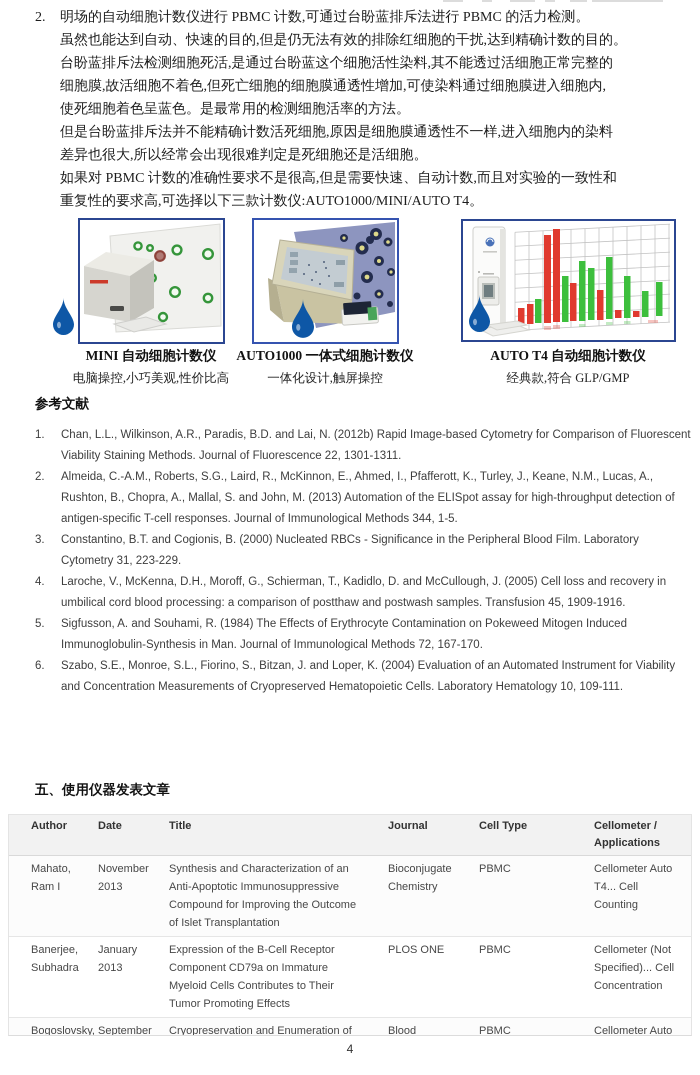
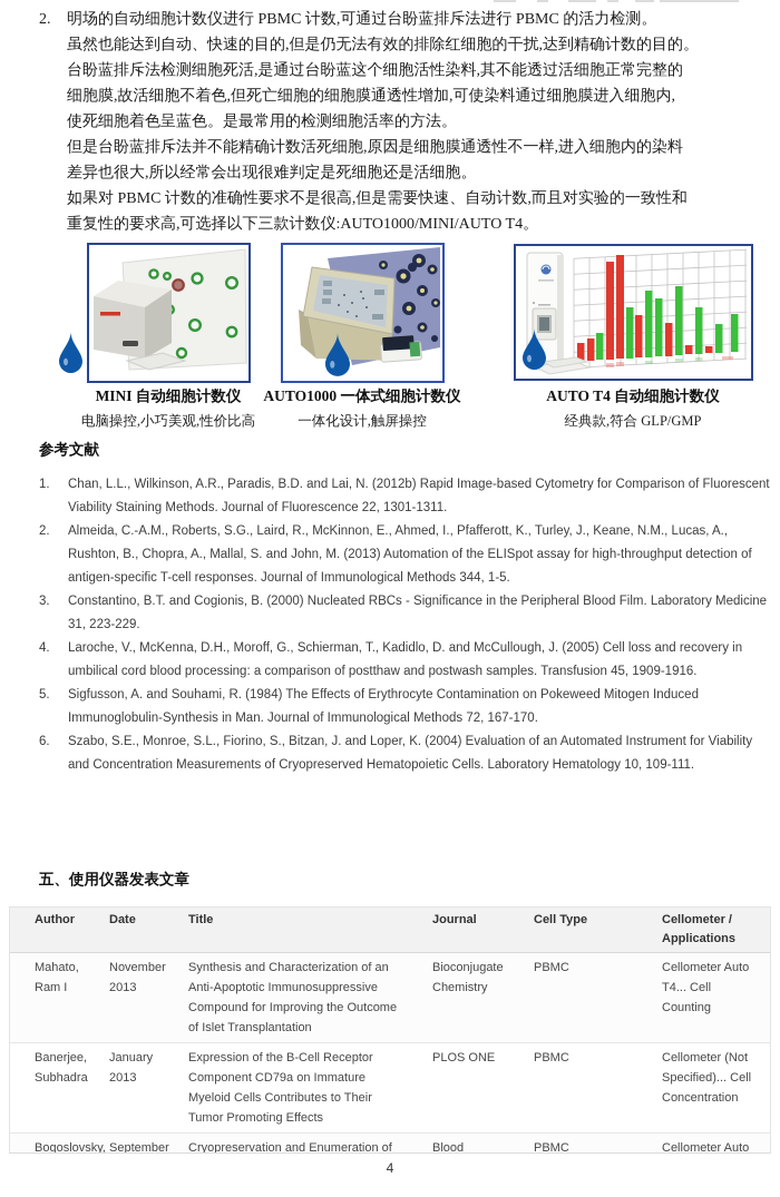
  2.
  明场的自动细胞计数仪进行 PBMC 计数,可通过台盼蓝排斥法进行 PBMC 的活力检测。
  虽然也能达到自动、快速的目的,但是仍无法有效的排除红细胞的干扰,达到精确计数的目的。
  台盼蓝排斥法检测细胞死活,是通过台盼蓝这个细胞活性染料,其不能透过活细胞正常完整的
  细胞膜,故活细胞不着色,但死亡细胞的细胞膜通透性增加,可使染料通过细胞膜进入细胞内,
  使死细胞着色呈蓝色。是最常用的检测细胞活率的方法。
  但是台盼蓝排斥法并不能精确计数活死细胞,原因是细胞膜通透性不一样,进入细胞内的染料
  差异也很大,所以经常会出现很难判定是死细胞还是活细胞。
  如果对 PBMC 计数的准确性要求不是很高,但是需要快速、自动计数,而且对实验的一致性和
  重复性的要求高,可选择以下三款计数仪:AUTO1000/MINI/AUTO T4。
  MINI 自动细胞计数仪
  电脑操控,小巧美观,性价比高
  AUTO1000 一体式细胞计数仪
  一体化设计,触屏操控
  AUTO T4 自动细胞计数仪
  经典款,符合 GLP/GMP
  参考文献
  1.
  Chan, L.L., Wilkinson, A.R., Paradis, B.D. and Lai, N. (2012b) Rapid Image-based Cytometry for Comparison of Fluorescent Viability Staining Methods. Journal of Fluorescence 22, 1301-1311.
  2.
  Almeida, C.-A.M., Roberts, S.G., Laird, R., McKinnon, E., Ahmed, I., Pfafferott, K., Turley, J., Keane, N.M., Lucas, A., Rushton, B., Chopra, A., Mallal, S. and John, M. (2013) Automation of the ELISpot assay for high-throughput detection of antigen-specific T-cell responses. Journal of Immunological Methods 344, 1-5.
  3.
- Constantino, B.T. and Cogionis, B. (2000) Nucleated RBCs - Significance in the Peripheral Blood Film. Laboratory Cytometry 31, 223-229.
+ Constantino, B.T. and Cogionis, B. (2000) Nucleated RBCs - Significance in the Peripheral Blood Film. Laboratory Medicine 31, 223-229.
  4.
  Laroche, V., McKenna, D.H., Moroff, G., Schierman, T., Kadidlo, D. and McCullough, J. (2005) Cell loss and recovery in umbilical cord blood processing: a comparison of postthaw and postwash samples. Transfusion 45, 1909-1916.
  5.
  Sigfusson, A. and Souhami, R. (1984) The Effects of Erythrocyte Contamination on Pokeweed Mitogen Induced Immunoglobulin-Synthesis in Man. Journal of Immunological Methods 72, 167-170.
  6.
  Szabo, S.E., Monroe, S.L., Fiorino, S., Bitzan, J. and Loper, K. (2004) Evaluation of an Automated Instrument for Viability and Concentration Measurements of Cryopreserved Hematopoietic Cells. Laboratory Hematology 10, 109-111.
  五、使用仪器发表文章
  Author	Date	Title	Journal	Cell Type	Cellometer / Applications
  Mahato, Ram I	November 2013	Synthesis and Characterization of an Anti-Apoptotic Immunosuppressive Compound for Improving the Outcome of Islet Transplantation	Bioconjugate Chemistry	PBMC	Cellometer Auto T4... Cell Counting
  Banerjee, Subhadra	January 2013	Expression of the B-Cell Receptor Component CD79a on Immature Myeloid Cells Contributes to Their Tumor Promoting Effects	PLOS ONE	PBMC	Cellometer (Not Specified)... Cell Concentration
  Bogoslovsky,	September	Cryopreservation and Enumeration of	Blood	PBMC	Cellometer Auto
  4
